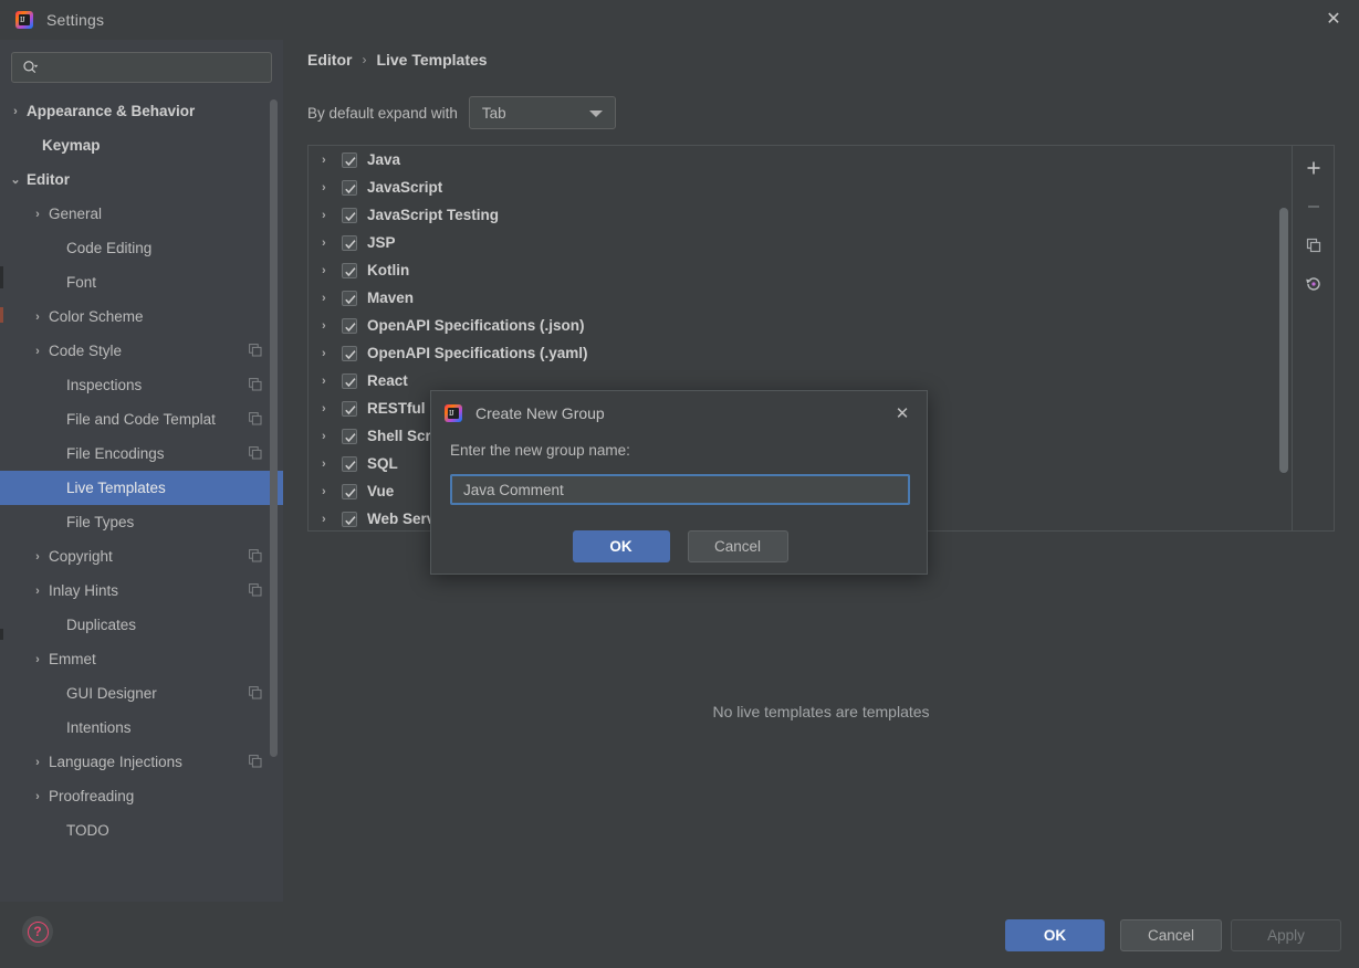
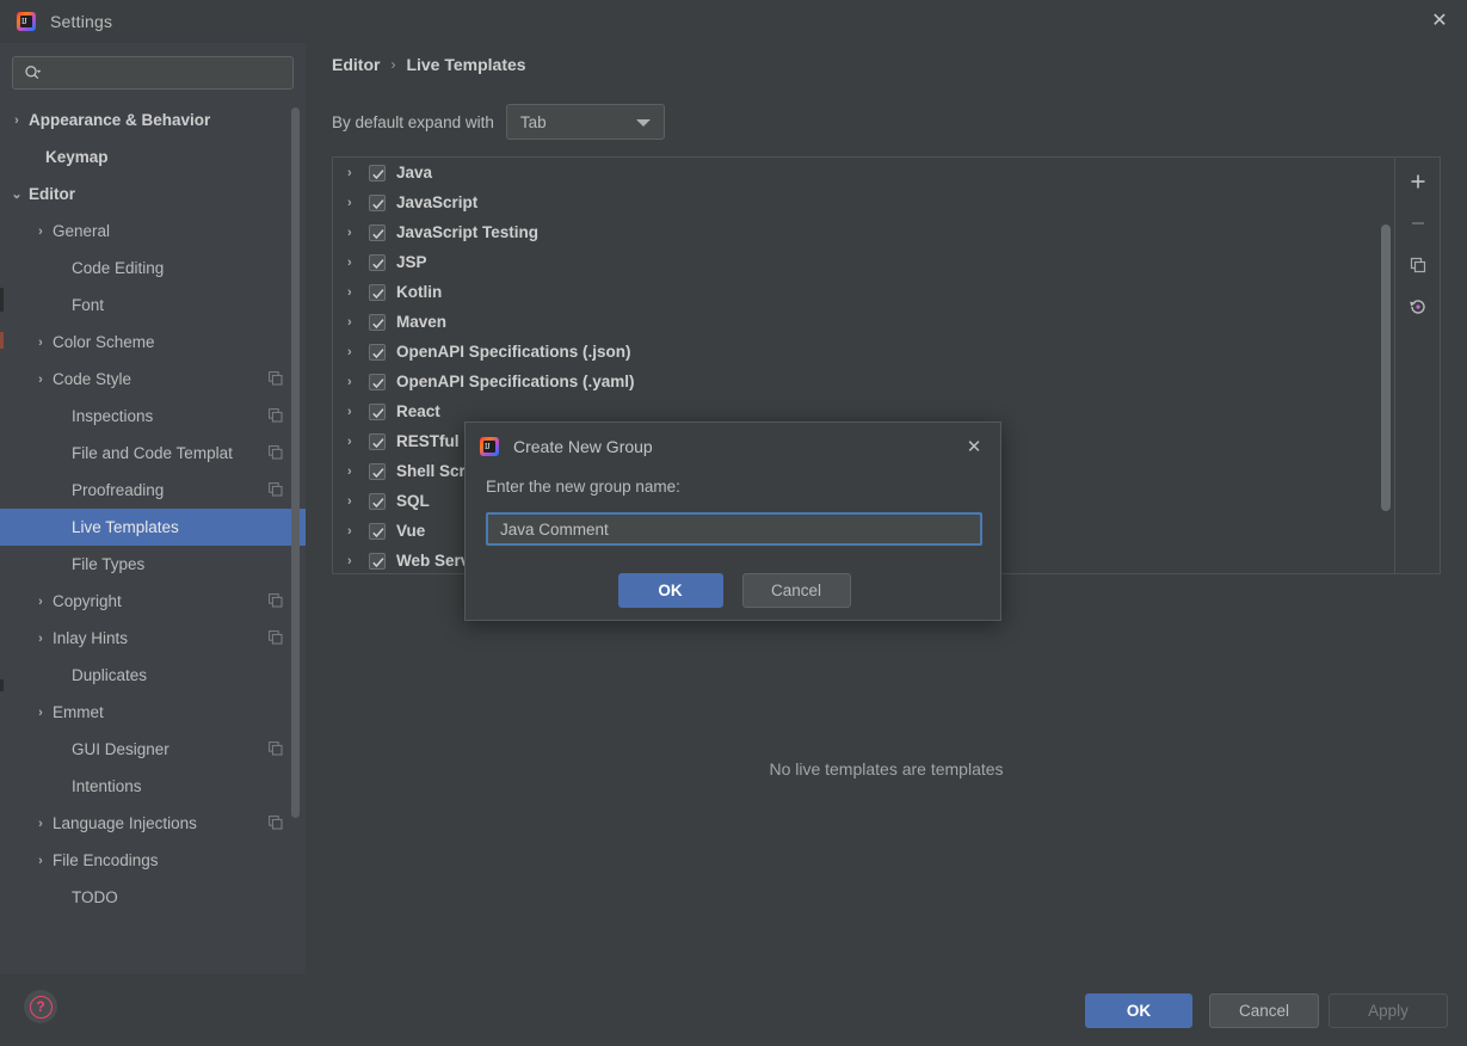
  IJ
  Settings
  ✕
  ›
  Appearance & Behavior
  Keymap
  ⌄
  Editor
  ›
  General
  Code Editing
  Font
  ›
  Color Scheme
  ›
  Code Style
  Inspections
  File and Code Templat
- File Encodings
+ Proofreading
  Live Templates
  File Types
  ›
  Copyright
  ›
  Inlay Hints
  Duplicates
  ›
  Emmet
  GUI Designer
  Intentions
  ›
  Language Injections
  ›
- Proofreading
+ File Encodings
  TODO
  Editor
  ›
  Live Templates
  By default expand with
  Tab
  ›
  Java
  ›
  JavaScript
  ›
  JavaScript Testing
  ›
  JSP
  ›
  Kotlin
  ›
  Maven
  ›
  OpenAPI Specifications (.json)
  ›
  OpenAPI Specifications (.yaml)
  ›
  React
  ›
  RESTful
  ›
  Shell Scr
  ›
  SQL
  ›
  Vue
  ›
  No live templates are templates
  IJ
  Create New Group
  ✕
  Enter the new group name:
  Java Comment
  OK
  Cancel
  ?
  OK
  Cancel
  Apply
